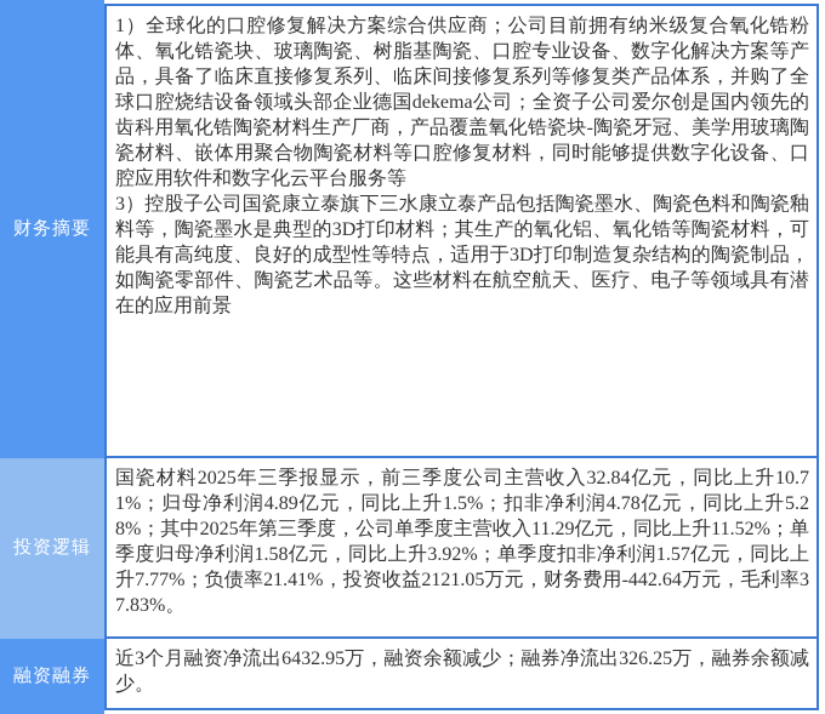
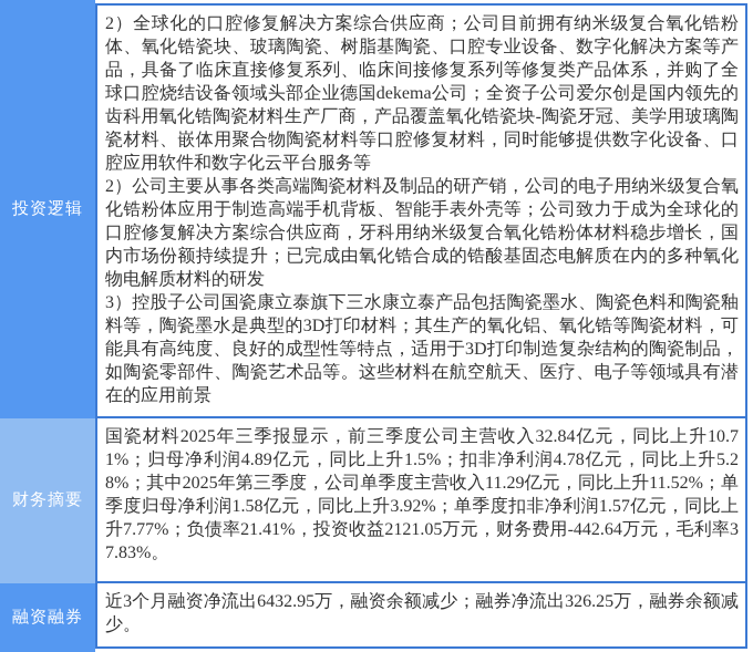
- 财务摘要
+ 投资逻辑
- 1）全球化的口腔修复解决方案综合供应商；公司目前拥有纳米级复合氧化锆粉体、氧化锆瓷块、玻璃陶瓷、树脂基陶瓷、口腔专业设备、数字化解决方案等产品，具备了临床直接修复系列、临床间接修复系列等修复类产品体系，并购了全球口腔烧结设备领域头部企业德国dekema公司；全资子公司爱尔创是国内领先的齿科用氧化锆陶瓷材料生产厂商，产品覆盖氧化锆瓷块-陶瓷牙冠、美学用玻璃陶瓷材料、嵌体用聚合物陶瓷材料等口腔修复材料，同时能够提供数字化设备、口腔应用软件和数字化云平台服务等
+ 2）全球化的口腔修复解决方案综合供应商；公司目前拥有纳米级复合氧化锆粉体、氧化锆瓷块、玻璃陶瓷、树脂基陶瓷、口腔专业设备、数字化解决方案等产品，具备了临床直接修复系列、临床间接修复系列等修复类产品体系，并购了全球口腔烧结设备领域头部企业德国dekema公司；全资子公司爱尔创是国内领先的齿科用氧化锆陶瓷材料生产厂商，产品覆盖氧化锆瓷块-陶瓷牙冠、美学用玻璃陶瓷材料、嵌体用聚合物陶瓷材料等口腔修复材料，同时能够提供数字化设备、口腔应用软件和数字化云平台服务等
+ 2）公司主要从事各类高端陶瓷材料及制品的研产销，公司的电子用纳米级复合氧化锆粉体应用于制造高端手机背板、智能手表外壳等；公司致力于成为全球化的口腔修复解决方案综合供应商，牙科用纳米级复合氧化锆粉体材料稳步增长，国内市场份额持续提升；已完成由氧化锆合成的锆酸基固态电解质在内的多种氧化物电解质材料的研发
  3）控股子公司国瓷康立泰旗下三水康立泰产品包括陶瓷墨水、陶瓷色料和陶瓷釉料等，陶瓷墨水是典型的3D打印材料；其生产的氧化铝、氧化锆等陶瓷材料，可能具有高纯度、良好的成型性等特点，适用于3D打印制造复杂结构的陶瓷制品，如陶瓷零部件、陶瓷艺术品等。这些材料在航空航天、医疗、电子等领域具有潜在的应用前景
- 投资逻辑
+ 财务摘要
  国瓷材料2025年三季报显示，前三季度公司主营收入32.84亿元，同比上升10.71%；归母净利润4.89亿元，同比上升1.5%；扣非净利润4.78亿元，同比上升5.28%；其中2025年第三季度，公司单季度主营收入11.29亿元，同比上升11.52%；单季度归母净利润1.58亿元，同比上升3.92%；单季度扣非净利润1.57亿元，同比上升7.77%；负债率21.41%，投资收益2121.05万元，财务费用-442.64万元，毛利率37.83%。
  融资融券
  近3个月融资净流出6432.95万，融资余额减少；融券净流出326.25万，融券余额减少。
